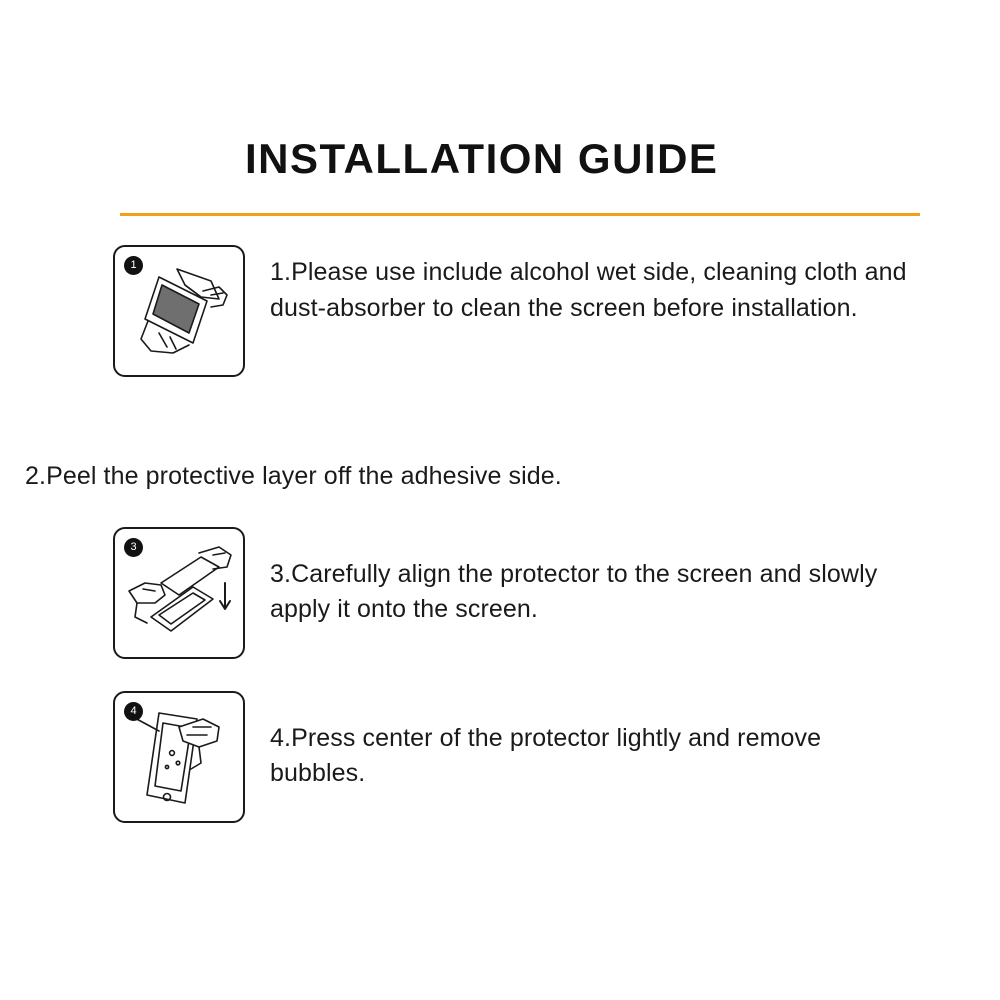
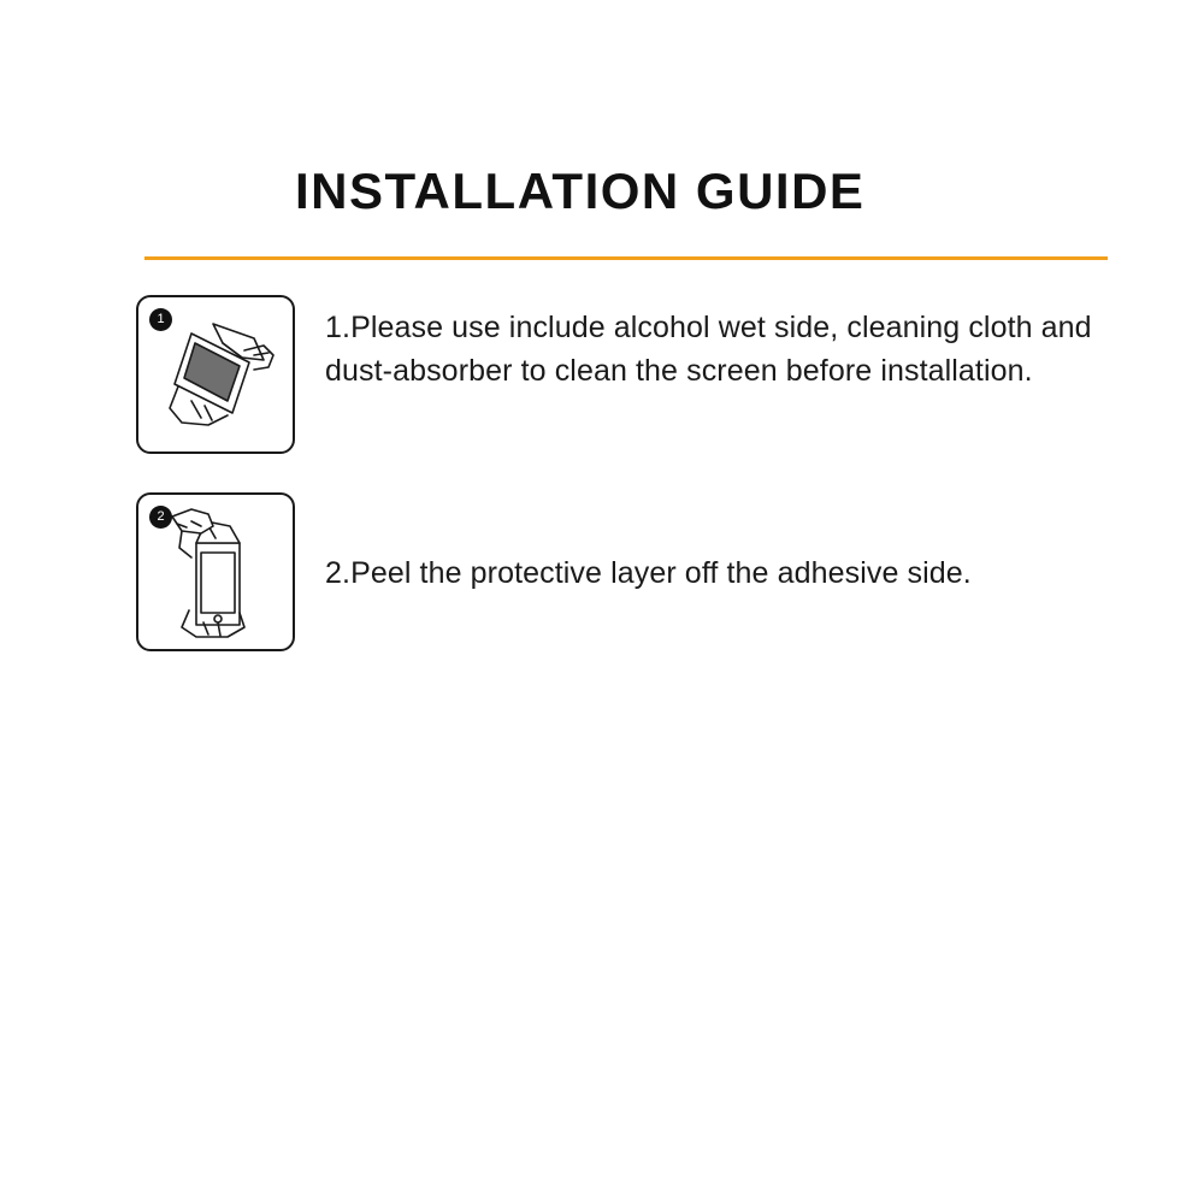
  INSTALLATION GUIDE
  1
  1.Please use include alcohol wet side, cleaning cloth and dust-absorber to clean the screen before installation.
+ 2
  2.Peel the protective layer off the adhesive side.
- 3
- 3.Carefully align the protector to the screen and slowly apply it onto the screen.
- 4
- 4.Press center of the protector lightly and remove bubbles.
